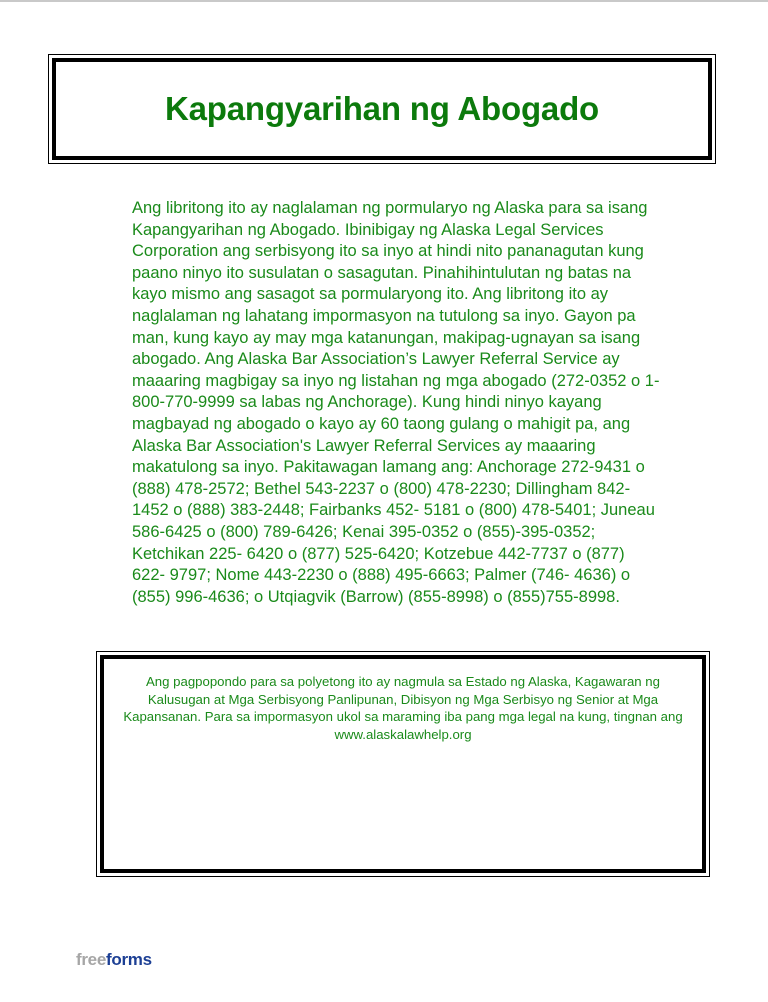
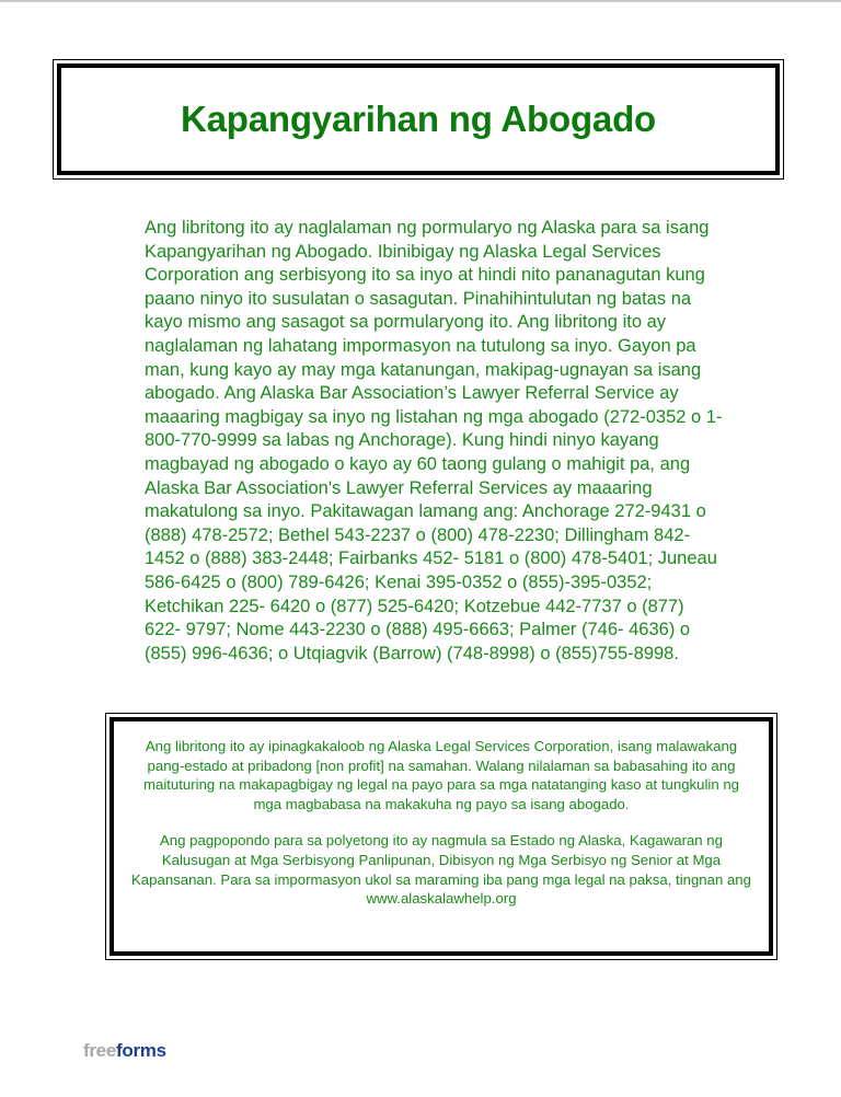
  Kapangyarihan ng Abogado
- Ang libritong ito ay naglalaman ng pormularyo ng Alaska para sa isang Kapangyarihan ng Abogado. Ibinibigay ng Alaska Legal Services Corporation ang serbisyong ito sa inyo at hindi nito pananagutan kung paano ninyo ito susulatan o sasagutan. Pinahihintulutan ng batas na kayo mismo ang sasagot sa pormularyong ito. Ang libritong ito ay naglalaman ng lahatang impormasyon na tutulong sa inyo. Gayon pa man, kung kayo ay may mga katanungan, makipag-ugnayan sa isang abogado. Ang Alaska Bar Association’s Lawyer Referral Service ay maaaring magbigay sa inyo ng listahan ng mga abogado (272-0352 o 1-800-770-9999 sa labas ng Anchorage). Kung hindi ninyo kayang magbayad ng abogado o kayo ay 60 taong gulang o mahigit pa, ang Alaska Bar Association's Lawyer Referral Services ay maaaring makatulong sa inyo. Pakitawagan lamang ang: Anchorage 272-9431 o (888) 478-2572; Bethel 543-2237 o (800) 478-2230; Dillingham 842-1452 o (888) 383-2448; Fairbanks 452- 5181 o (800) 478-5401; Juneau 586-6425 o (800) 789-6426; Kenai 395-0352 o (855)-395-0352; Ketchikan 225- 6420 o (877) 525-6420; Kotzebue 442-7737 o (877) 622- 9797; Nome 443-2230 o (888) 495-6663; Palmer (746- 4636) o (855) 996-4636; o Utqiagvik (Barrow) (855-8998) o (855)755-8998.
+ Ang libritong ito ay naglalaman ng pormularyo ng Alaska para sa isang Kapangyarihan ng Abogado. Ibinibigay ng Alaska Legal Services Corporation ang serbisyong ito sa inyo at hindi nito pananagutan kung paano ninyo ito susulatan o sasagutan. Pinahihintulutan ng batas na kayo mismo ang sasagot sa pormularyong ito. Ang libritong ito ay naglalaman ng lahatang impormasyon na tutulong sa inyo. Gayon pa man, kung kayo ay may mga katanungan, makipag-ugnayan sa isang abogado. Ang Alaska Bar Association’s Lawyer Referral Service ay maaaring magbigay sa inyo ng listahan ng mga abogado (272-0352 o 1-800-770-9999 sa labas ng Anchorage). Kung hindi ninyo kayang magbayad ng abogado o kayo ay 60 taong gulang o mahigit pa, ang Alaska Bar Association's Lawyer Referral Services ay maaaring makatulong sa inyo. Pakitawagan lamang ang: Anchorage 272-9431 o (888) 478-2572; Bethel 543-2237 o (800) 478-2230; Dillingham 842-1452 o (888) 383-2448; Fairbanks 452- 5181 o (800) 478-5401; Juneau 586-6425 o (800) 789-6426; Kenai 395-0352 o (855)-395-0352; Ketchikan 225- 6420 o (877) 525-6420; Kotzebue 442-7737 o (877) 622- 9797; Nome 443-2230 o (888) 495-6663; Palmer (746- 4636) o (855) 996-4636; o Utqiagvik (Barrow) (748-8998) o (855)755-8998.
+ Ang libritong ito ay ipinagkakaloob ng Alaska Legal Services Corporation, isang malawakang pang-estado at pribadong [non profit] na samahan. Walang nilalaman sa babasahing ito ang maituturing na makapagbigay ng legal na payo para sa mga natatanging kaso at tungkulin ng mga magbabasa na makakuha ng payo sa isang abogado.
- Ang pagpopondo para sa polyetong ito ay nagmula sa Estado ng Alaska, Kagawaran ng Kalusugan at Mga Serbisyong Panlipunan, Dibisyon ng Mga Serbisyo ng Senior at Mga Kapansanan. Para sa impormasyon ukol sa maraming iba pang mga legal na kung, tingnan ang www.alaskalawhelp.org
+ Ang pagpopondo para sa polyetong ito ay nagmula sa Estado ng Alaska, Kagawaran ng Kalusugan at Mga Serbisyong Panlipunan, Dibisyon ng Mga Serbisyo ng Senior at Mga Kapansanan. Para sa impormasyon ukol sa maraming iba pang mga legal na paksa, tingnan ang www.alaskalawhelp.org
  freeforms
